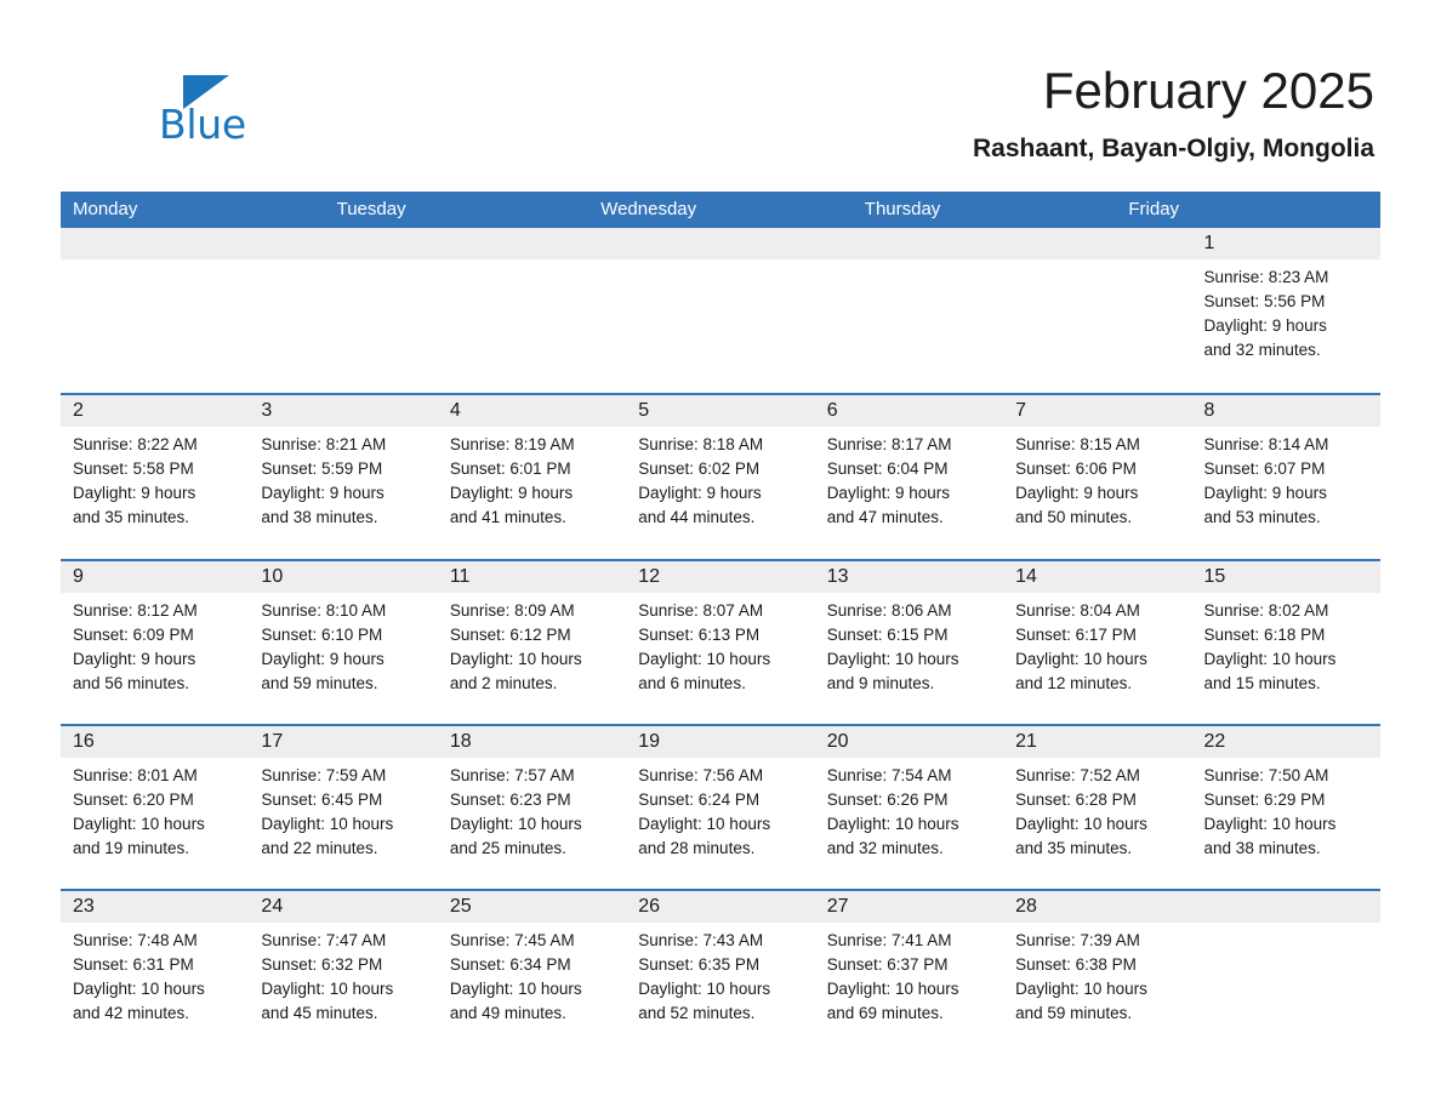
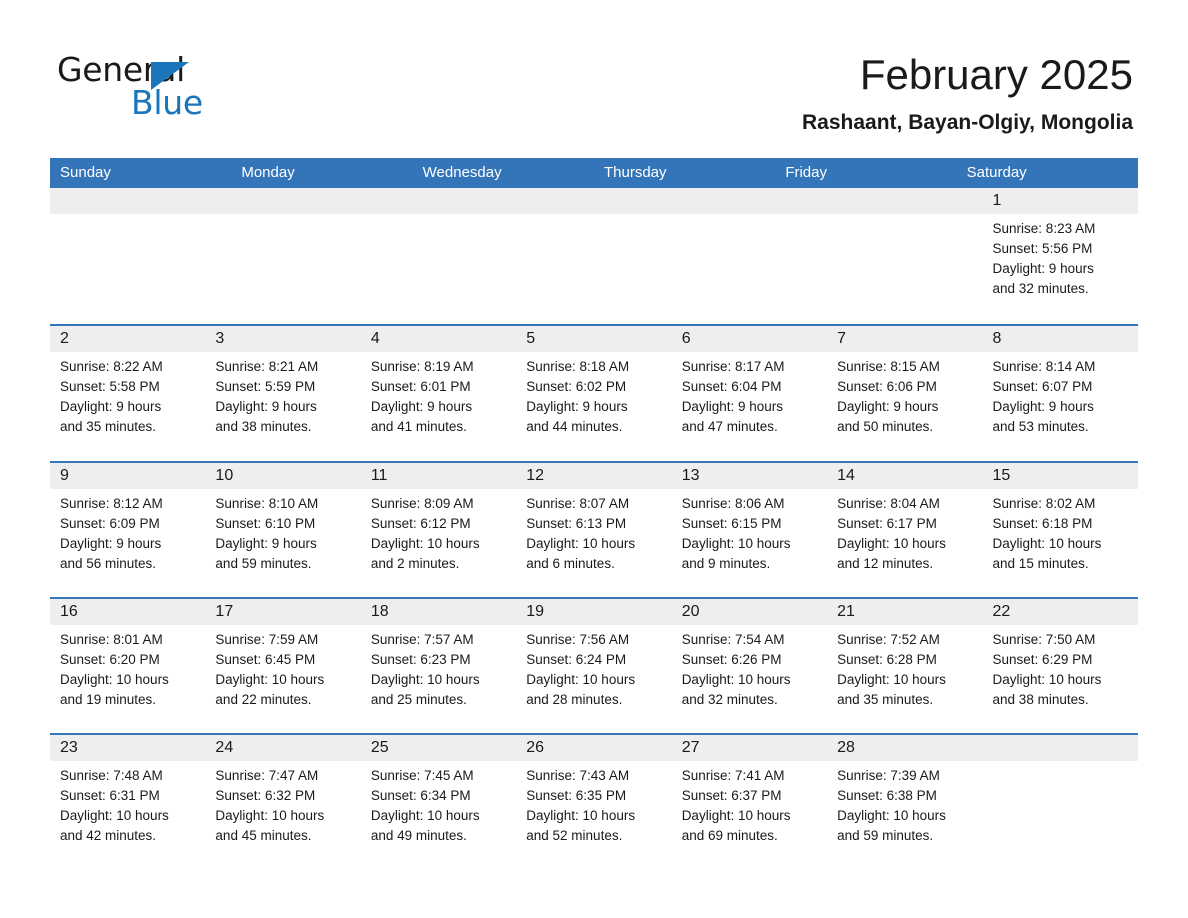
+ General
  Blue
  February 2025
  Rashaant, Bayan-Olgiy, Mongolia
+ Sunday
  Monday
- Tuesday
  Wednesday
  Thursday
  Friday
+ Saturday
  1
  Sunrise: 8:23 AM
  Sunset: 5:56 PM
  Daylight: 9 hours
  and 32 minutes.
  2
  Sunrise: 8:22 AM
  Sunset: 5:58 PM
  Daylight: 9 hours
  and 35 minutes.
  3
  Sunrise: 8:21 AM
  Sunset: 5:59 PM
  Daylight: 9 hours
  and 38 minutes.
  4
  Sunrise: 8:19 AM
  Sunset: 6:01 PM
  Daylight: 9 hours
  and 41 minutes.
  5
  Sunrise: 8:18 AM
  Sunset: 6:02 PM
  Daylight: 9 hours
  and 44 minutes.
  6
  Sunrise: 8:17 AM
  Sunset: 6:04 PM
  Daylight: 9 hours
  and 47 minutes.
  7
  Sunrise: 8:15 AM
  Sunset: 6:06 PM
  Daylight: 9 hours
  and 50 minutes.
  8
  Sunrise: 8:14 AM
  Sunset: 6:07 PM
  Daylight: 9 hours
  and 53 minutes.
  9
  Sunrise: 8:12 AM
  Sunset: 6:09 PM
  Daylight: 9 hours
  and 56 minutes.
  10
  Sunrise: 8:10 AM
  Sunset: 6:10 PM
  Daylight: 9 hours
  and 59 minutes.
  11
  Sunrise: 8:09 AM
  Sunset: 6:12 PM
  Daylight: 10 hours
  and 2 minutes.
  12
  Sunrise: 8:07 AM
  Sunset: 6:13 PM
  Daylight: 10 hours
  and 6 minutes.
  13
  Sunrise: 8:06 AM
  Sunset: 6:15 PM
  Daylight: 10 hours
  and 9 minutes.
  14
  Sunrise: 8:04 AM
  Sunset: 6:17 PM
  Daylight: 10 hours
  and 12 minutes.
  15
  Sunrise: 8:02 AM
  Sunset: 6:18 PM
  Daylight: 10 hours
  and 15 minutes.
  16
  Sunrise: 8:01 AM
  Sunset: 6:20 PM
  Daylight: 10 hours
  and 19 minutes.
  17
  Sunrise: 7:59 AM
  Sunset: 6:45 PM
  Daylight: 10 hours
  and 22 minutes.
  18
  Sunrise: 7:57 AM
  Sunset: 6:23 PM
  Daylight: 10 hours
  and 25 minutes.
  19
  Sunrise: 7:56 AM
  Sunset: 6:24 PM
  Daylight: 10 hours
  and 28 minutes.
  20
  Sunrise: 7:54 AM
  Sunset: 6:26 PM
  Daylight: 10 hours
  and 32 minutes.
  21
  Sunrise: 7:52 AM
  Sunset: 6:28 PM
  Daylight: 10 hours
  and 35 minutes.
  22
  Sunrise: 7:50 AM
  Sunset: 6:29 PM
  Daylight: 10 hours
  and 38 minutes.
  23
  Sunrise: 7:48 AM
  Sunset: 6:31 PM
  Daylight: 10 hours
  and 42 minutes.
  24
  Sunrise: 7:47 AM
  Sunset: 6:32 PM
  Daylight: 10 hours
  and 45 minutes.
  25
  Sunrise: 7:45 AM
  Sunset: 6:34 PM
  Daylight: 10 hours
  and 49 minutes.
  26
  Sunrise: 7:43 AM
  Sunset: 6:35 PM
  Daylight: 10 hours
  and 52 minutes.
  27
  Sunrise: 7:41 AM
  Sunset: 6:37 PM
  Daylight: 10 hours
  and 69 minutes.
  28
  Sunrise: 7:39 AM
  Sunset: 6:38 PM
  Daylight: 10 hours
  and 59 minutes.
